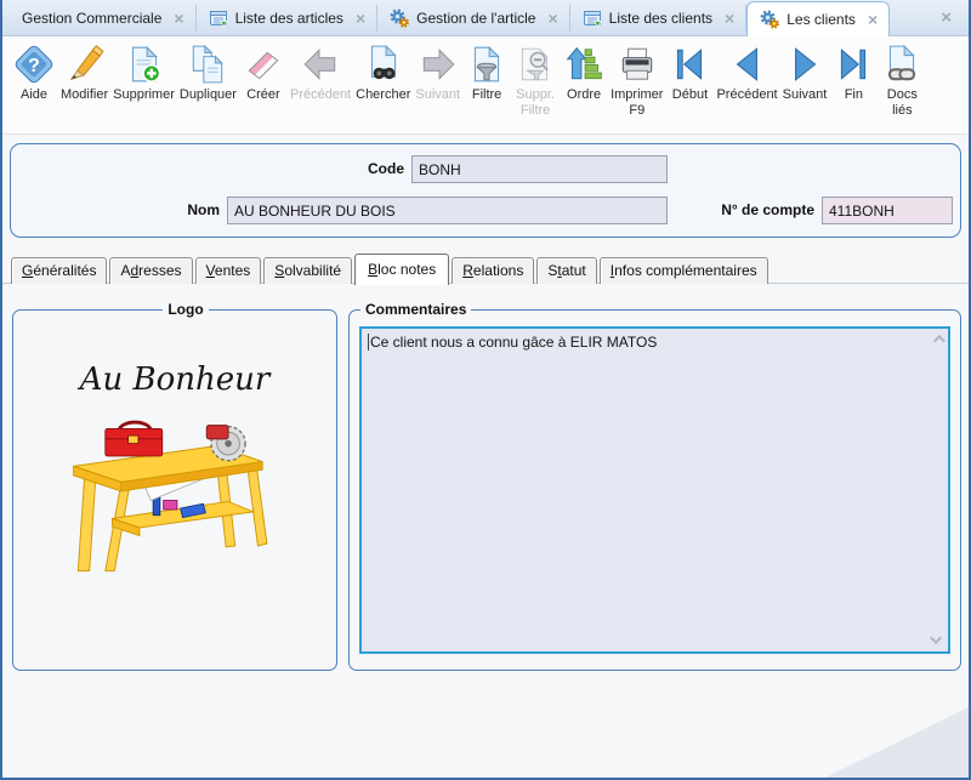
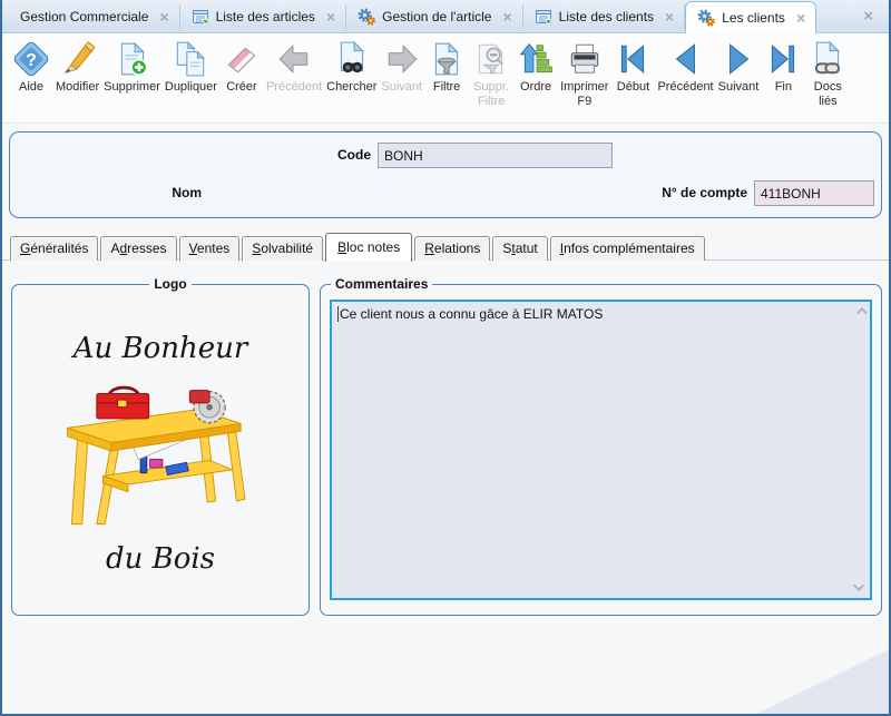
  Gestion Commerciale
  ×
  Liste des articles
  ×
  Gestion de l'article
  ×
  Liste des clients
  ×
  Les clients
  ×
  ×
  ?
  Aide
  Modifier
  Supprimer
  Dupliquer
  Créer
  Précédent
  Chercher
  Suivant
  Filtre
  Suppr.
  Filtre
  Ordre
  Imprimer
  F9
  Début
  Précédent
  Suivant
  Fin
  Docs
  liés
  Code
  BONH
  Nom
- AU BONHEUR DU BOIS
  N° de compte
  411BONH
  Généralités
  Adresses
  Ventes
  Solvabilité
  Bloc notes
  Relations
  Statut
  Infos complémentaires
  Logo
  Au Bonheur
+ du Bois
  Commentaires
  Ce client nous a connu gâce à ELIR MATOS
